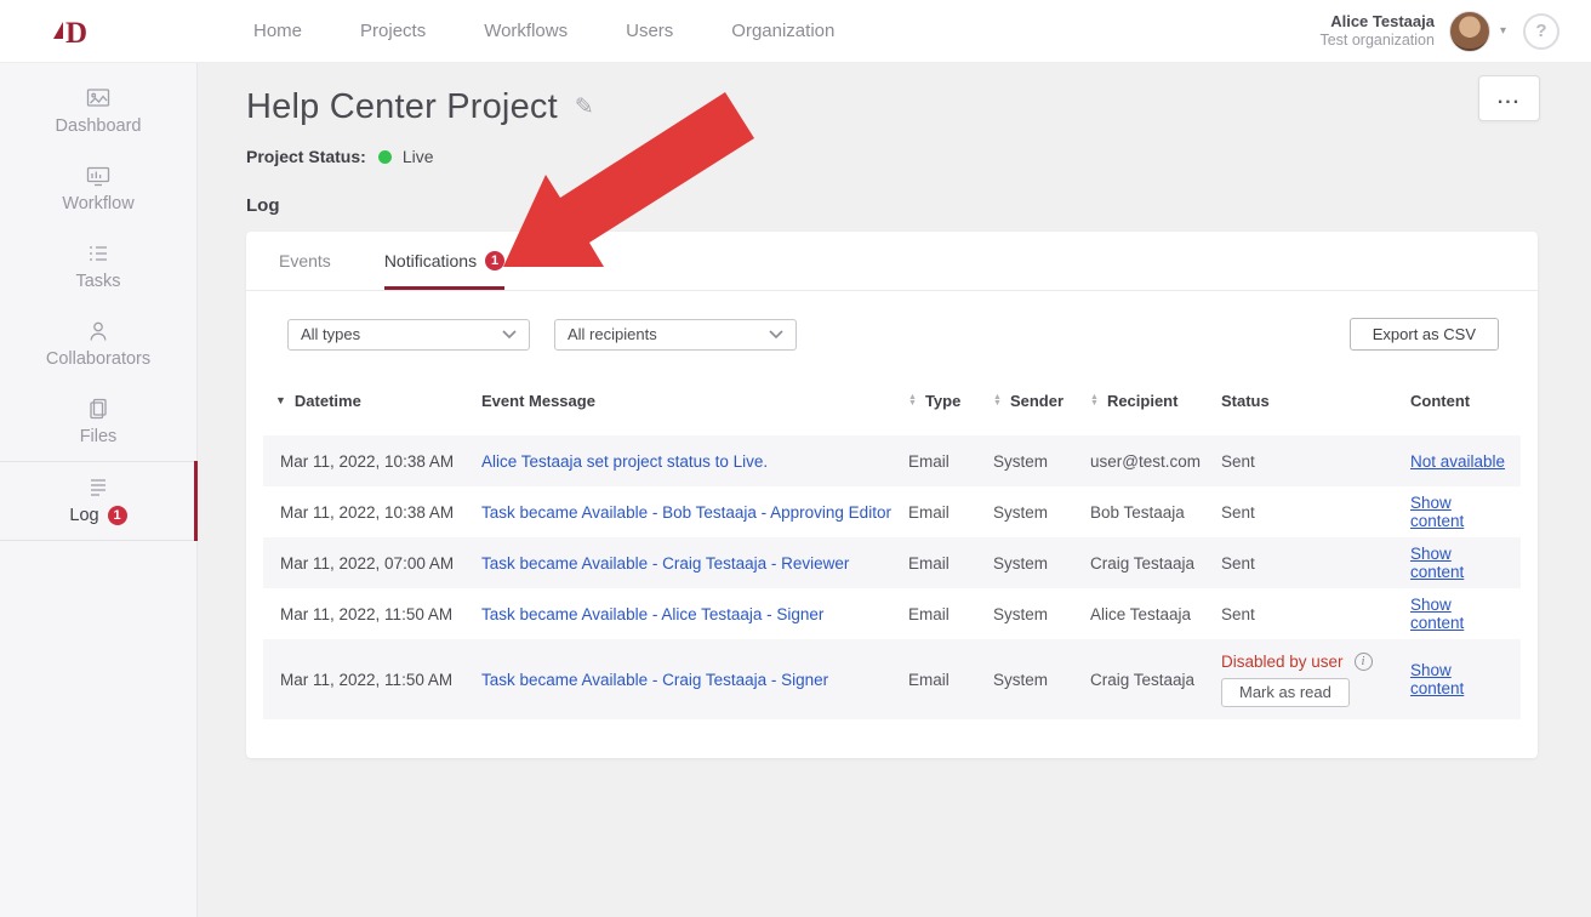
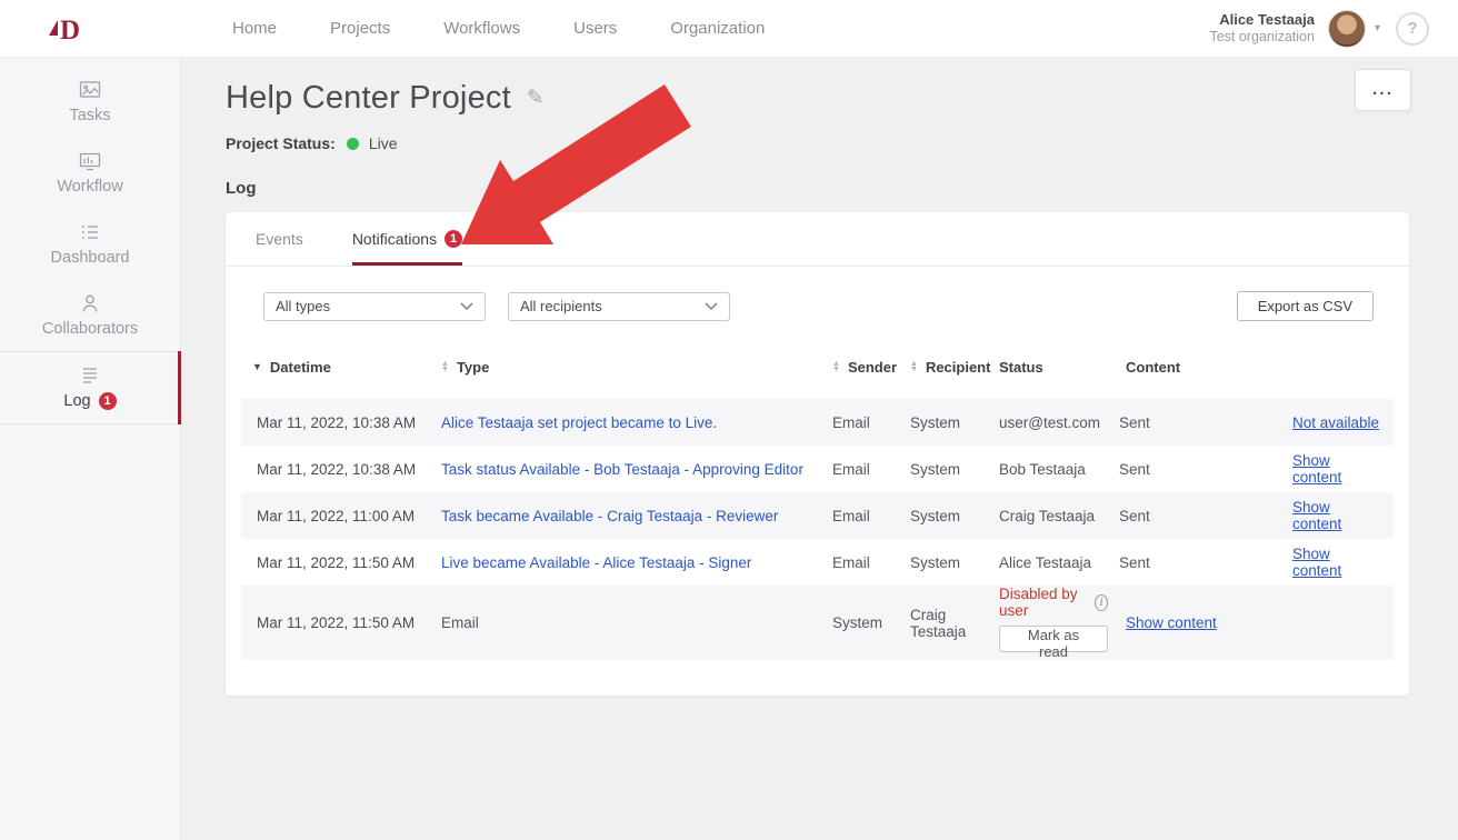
  D
  Home
  Projects
  Workflows
  Users
  Organization
  Alice Testaaja
  Test organization
  ▾
  ?
- Dashboard
+ Tasks
  Workflow
- Tasks
+ Dashboard
  Collaborators
- Files
  Log
  1
  Help Center Project
  ✎
  ...
  Project Status:
  Live
  Log
  Events
  Notifications
  1
  All types
  All recipients
  Export as CSV
  ▼
  Datetime
- Event Message
  Type
  Sender
  Recipient
  Status
  Content
  Mar 11, 2022, 10:38 AM
- Alice Testaaja set project status to Live.
+ Alice Testaaja set project became to Live.
  Email
  System
  user@test.com
  Sent
  Not available
  Mar 11, 2022, 10:38 AM
- Task became Available - Bob Testaaja - Approving Editor
+ Task status Available - Bob Testaaja - Approving Editor
  Email
  System
  Bob Testaaja
  Sent
  Show content
- Mar 11, 2022, 07:00 AM
+ Mar 11, 2022, 11:00 AM
  Task became Available - Craig Testaaja - Reviewer
  Email
  System
  Craig Testaaja
  Sent
  Show content
  Mar 11, 2022, 11:50 AM
- Task became Available - Alice Testaaja - Signer
+ Live became Available - Alice Testaaja - Signer
  Email
  System
  Alice Testaaja
  Sent
  Show content
  Mar 11, 2022, 11:50 AM
- Task became Available - Craig Testaaja - Signer
  Email
  System
  Craig Testaaja
  Disabled by user
  i
  Mark as read
  Show content
